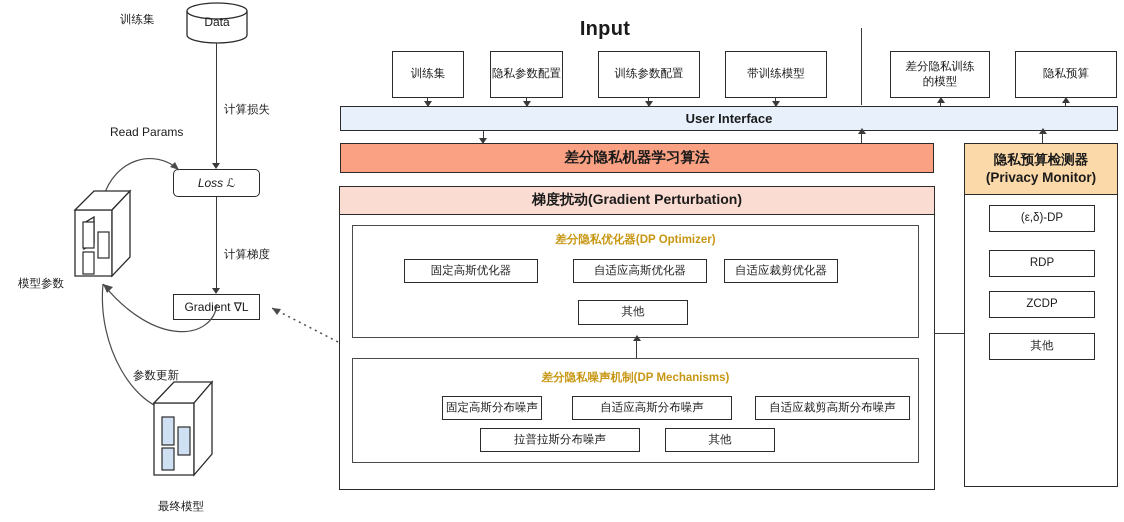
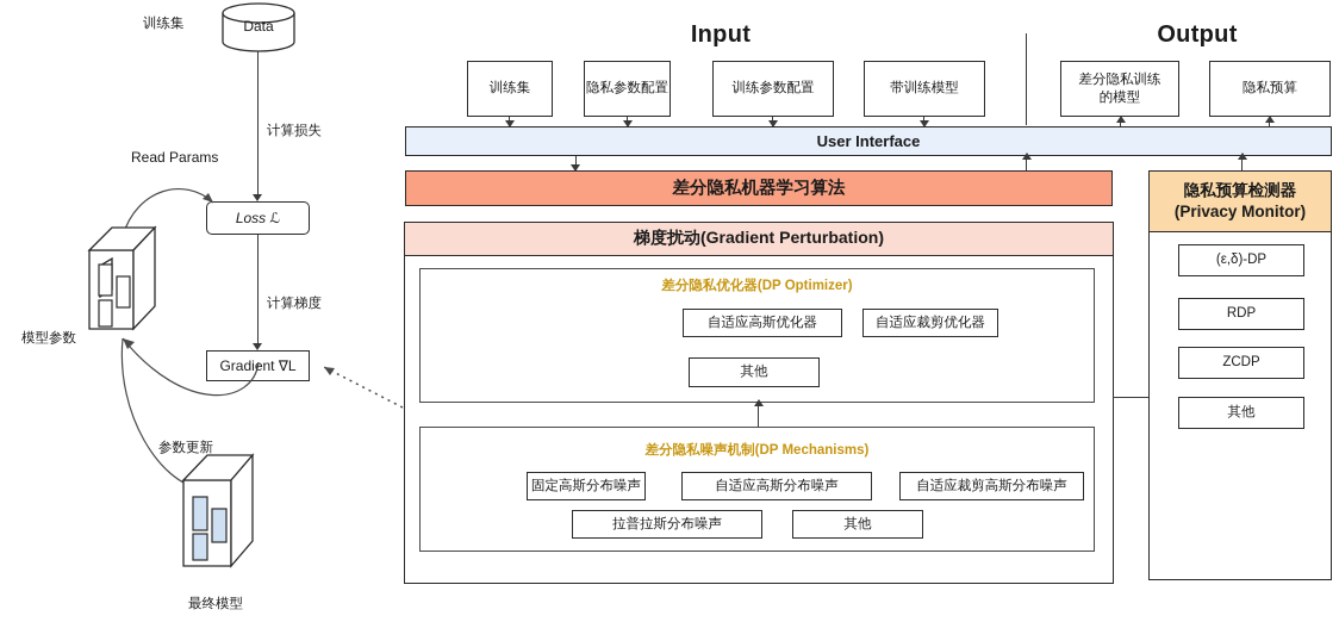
  Data
  训练集
  计算损失
  Loss ℒ
  计算梯度
  Gradint ∇L
  Read Params
  模型参数
  参数更新
  最终模型
  Input
+ Output
  训练集
  隐私参数配置
  训练参数配置
  带训练模型
  差分隐私训练
  的模型
  隐私预算
  User Interface
  差分隐私机器学习算法
  梯度扰动(Gradient Perturbation)
  差分隐私优化器(DP Optimizer)
- 固定高斯优化器
  自适应高斯优化器
  自适应裁剪优化器
  其他
  差分隐私噪声机制(DP Mechanisms)
  固定高斯分布噪声
  自适应高斯分布噪声
  自适应裁剪高斯分布噪声
  拉普拉斯分布噪声
  其他
  隐私预算检测器
  (Privacy Monitor)
  (ε,δ)-DP
  RDP
  ZCDP
  其他
